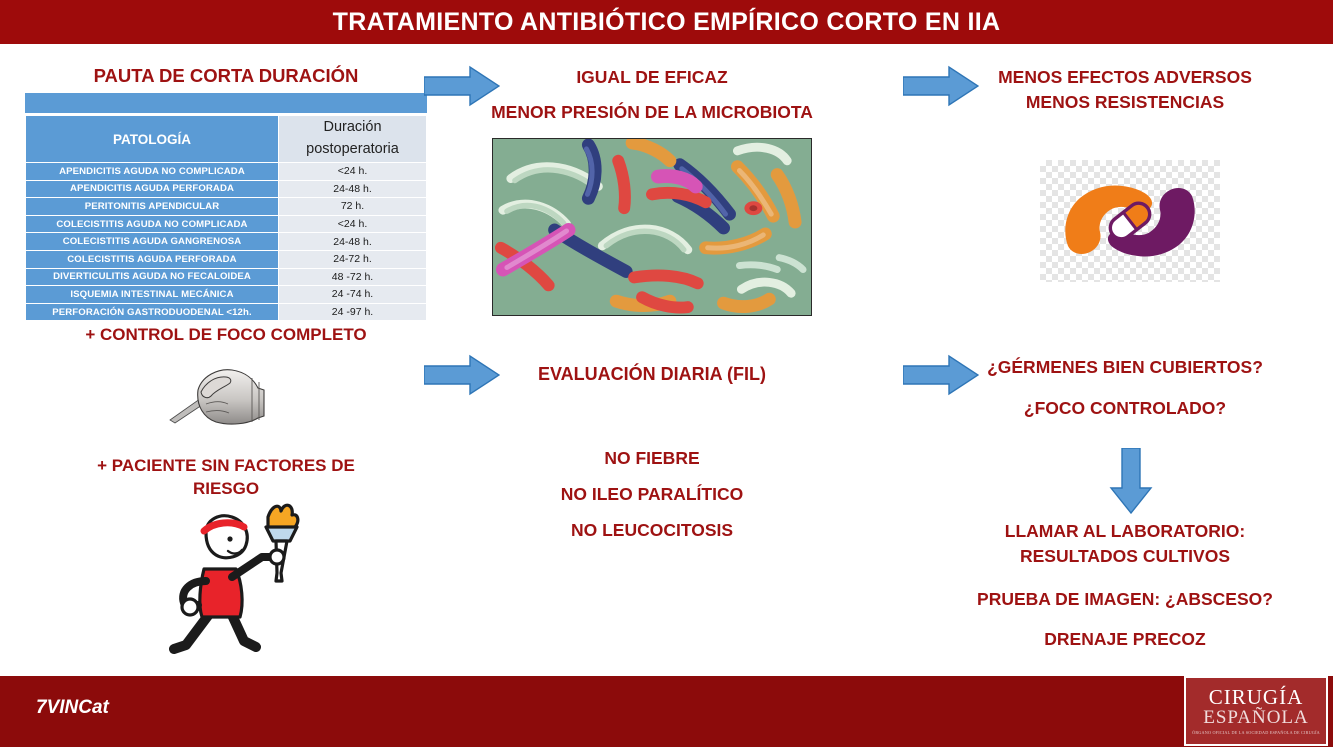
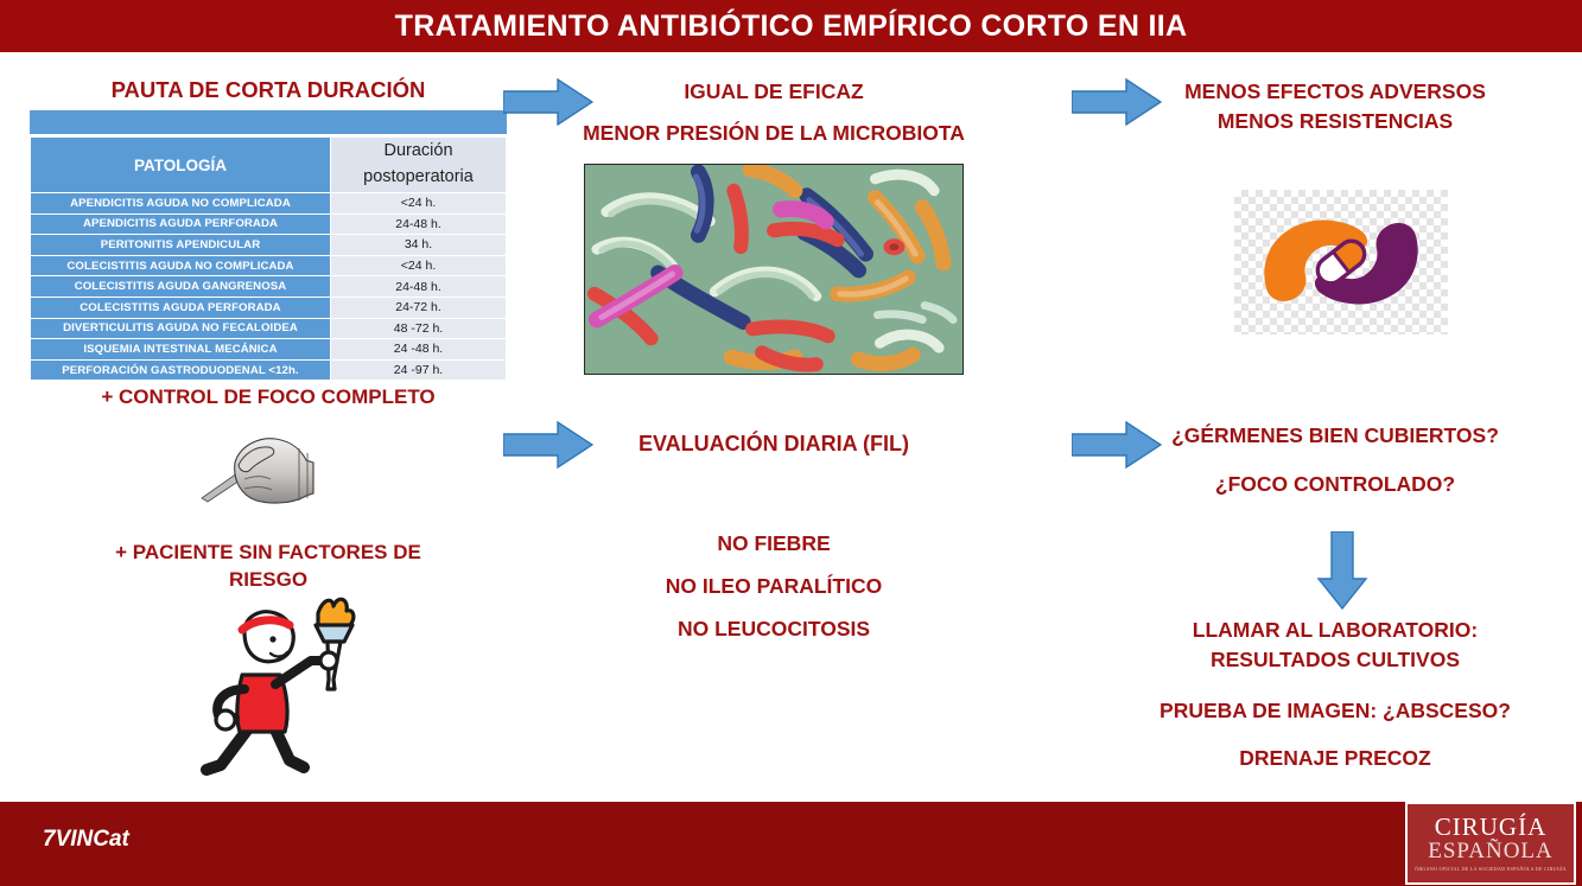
  TRATAMIENTO ANTIBIÓTICO EMPÍRICO CORTO EN IIA
  PAUTA DE CORTA DURACIÓN
  PATOLOGÍA	Duración postoperatoria
  APENDICITIS AGUDA NO COMPLICADA	<24 h.
  APENDICITIS AGUDA PERFORADA	24-48 h.
- PERITONITIS APENDICULAR	72 h.
+ PERITONITIS APENDICULAR	34 h.
  COLECISTITIS AGUDA NO COMPLICADA	<24 h.
  COLECISTITIS AGUDA GANGRENOSA	24-48 h.
  COLECISTITIS AGUDA PERFORADA	24-72 h.
  DIVERTICULITIS AGUDA NO FECALOIDEA	48 -72 h.
- ISQUEMIA INTESTINAL MECÁNICA	24 -74 h.
+ ISQUEMIA INTESTINAL MECÁNICA	24 -48 h.
  PERFORACIÓN GASTRODUODENAL <12h.	24 -97 h.
  + CONTROL DE FOCO COMPLETO
  + PACIENTE SIN FACTORES DE
  RIESGO
  IGUAL DE EFICAZ
  MENOR PRESIÓN DE LA MICROBIOTA
  EVALUACIÓN DIARIA (FIL)
  NO FIEBRE
  NO ILEO PARALÍTICO
  NO LEUCOCITOSIS
  MENOS EFECTOS ADVERSOS
  MENOS RESISTENCIAS
  ¿GÉRMENES BIEN CUBIERTOS?
  ¿FOCO CONTROLADO?
  LLAMAR AL LABORATORIO:
  RESULTADOS CULTIVOS
  PRUEBA DE IMAGEN: ¿ABSCESO?
  DRENAJE PRECOZ
  7VINCat
  CIRUGÍA
  ESPAÑOLA
